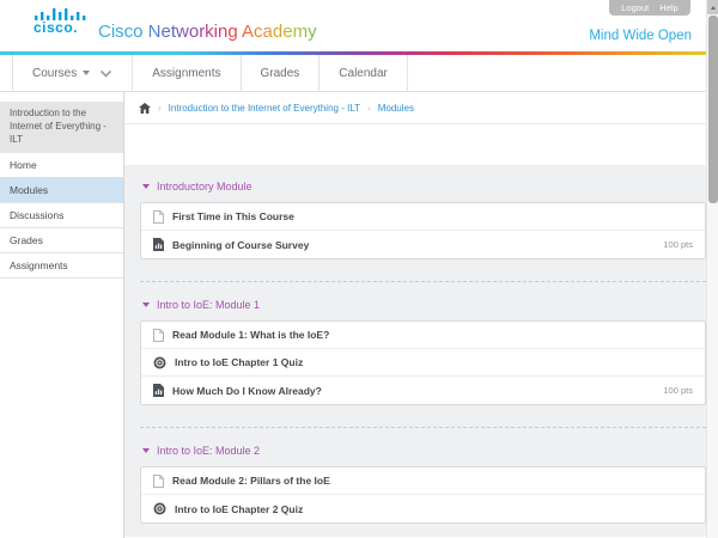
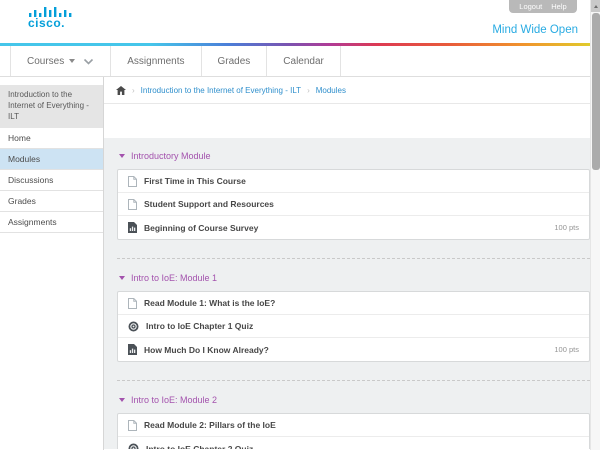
  cisco.
- Cisco Networking Academy
  Logout
  Help
  Mind Wide Open
  Courses
  Assignments
  Grades
  Calendar
  Introduction to the Internet of Everything - ILT
  Home
  Modules
  Discussions
  Grades
  Assignments
  ›
  Introduction to the Internet of Everything - ILT
  ›
  Modules
  Introductory Module
  First Time in This Course
+ Student Support and Resources
  Beginning of Course Survey
  100 pts
  Intro to IoE: Module 1
  Read Module 1: What is the IoE?
  Intro to IoE Chapter 1 Quiz
  How Much Do I Know Already?
  100 pts
  Intro to IoE: Module 2
  Read Module 2: Pillars of the IoE
  Intro to IoE Chapter 2 Quiz
